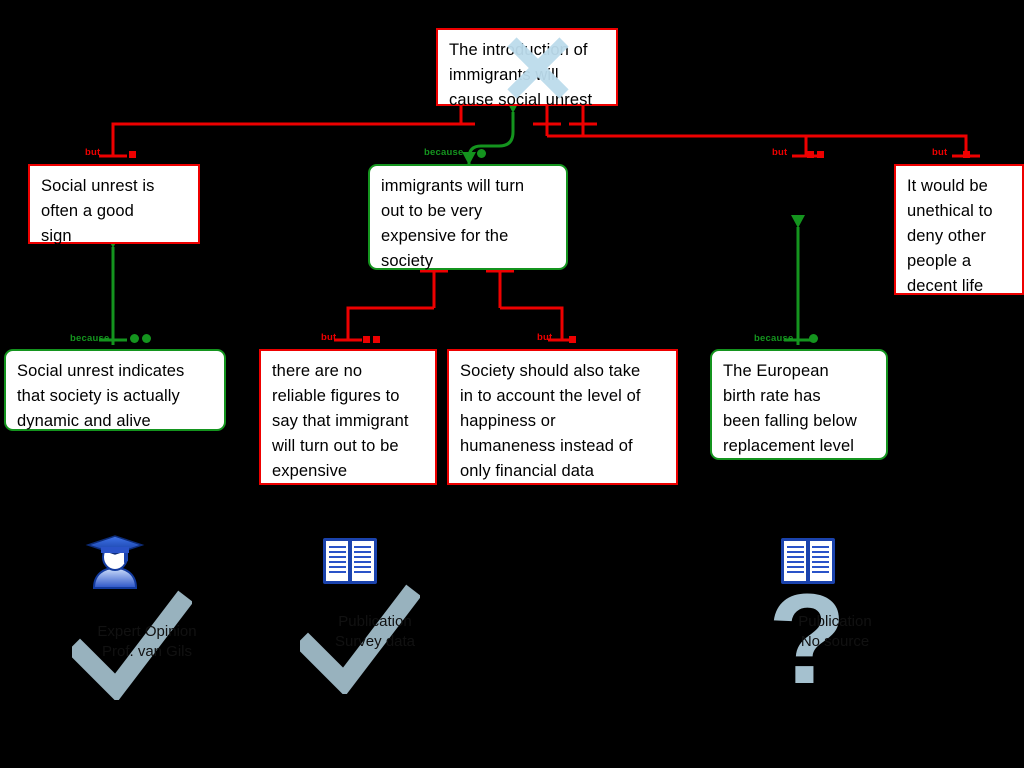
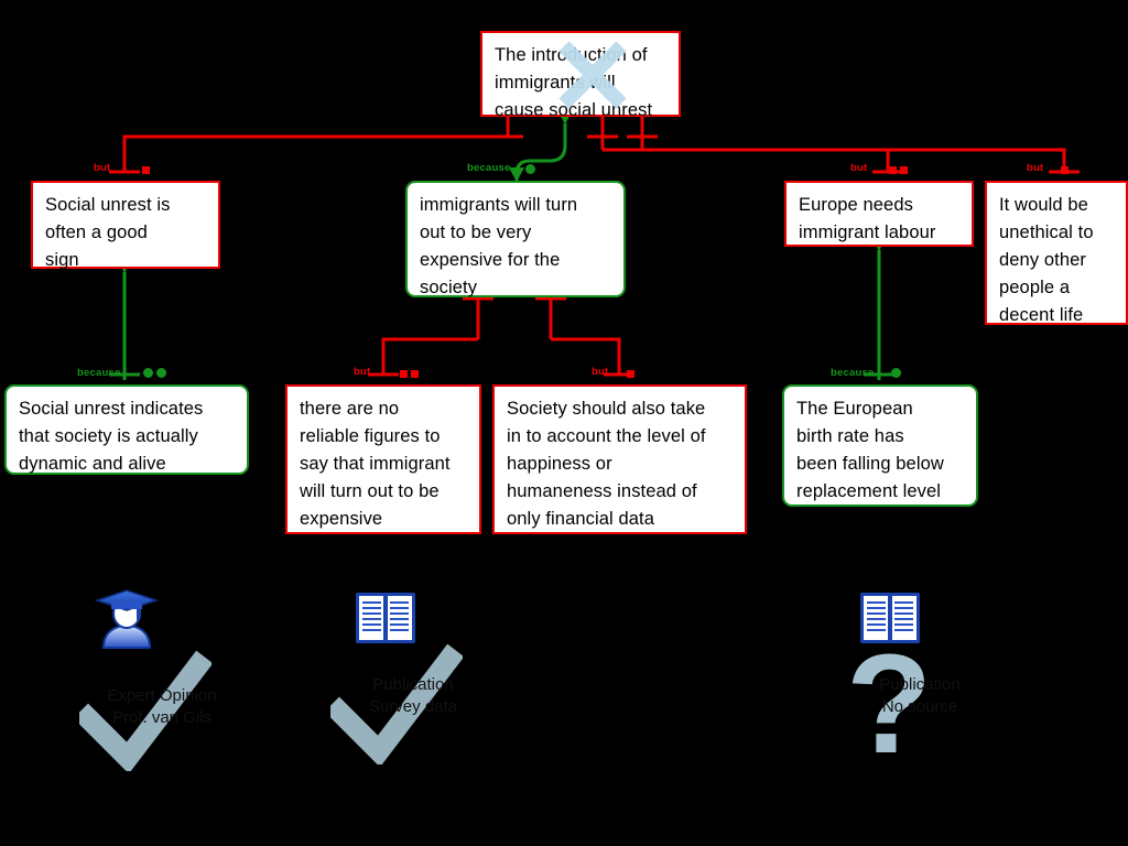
  The introct of
  immigrantl
  cause social unrest
  Social unrest is
  often a good
  sign
  immigrants will turn
  out to be very
  expensive for the
  society
+ Europe needs
+ immigrant labour
  It would be
  unethical to
  deny other
  people a
  decent life
  Social unrest indicates
  that society is actually
  dynamic and alive
  there are no
  reliable figures to
  say that immigrant
  will turn out to be
  expensive
  Society should also take
  in to account the level of
  happiness or
  humaneness instead of
  only financial data
  The European
  birth rate has
  been falling below
  replacement level
  but
  because
  but
  but
  because
  but
  but
  because
  Expert Opinion
  Prof. van Gils
  Publication
  Survey data
  ?
  Publication
  No source
